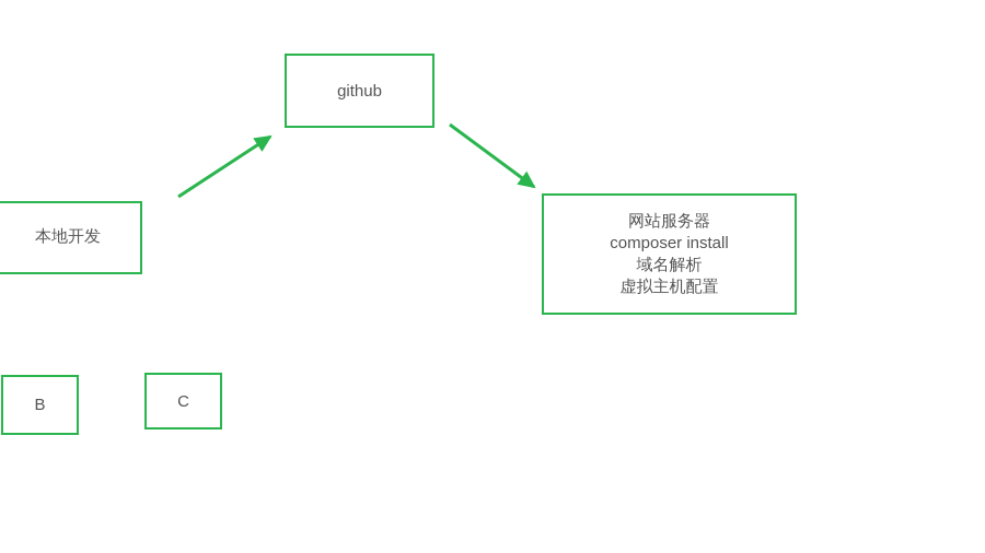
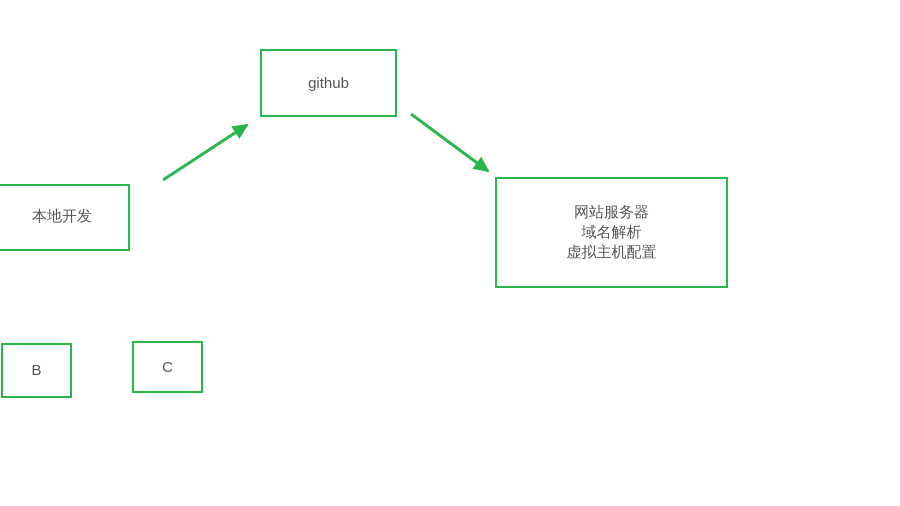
  github
  本地开发
  网站服务器
- composer install
  域名解析
  虚拟主机配置
  B
  C
